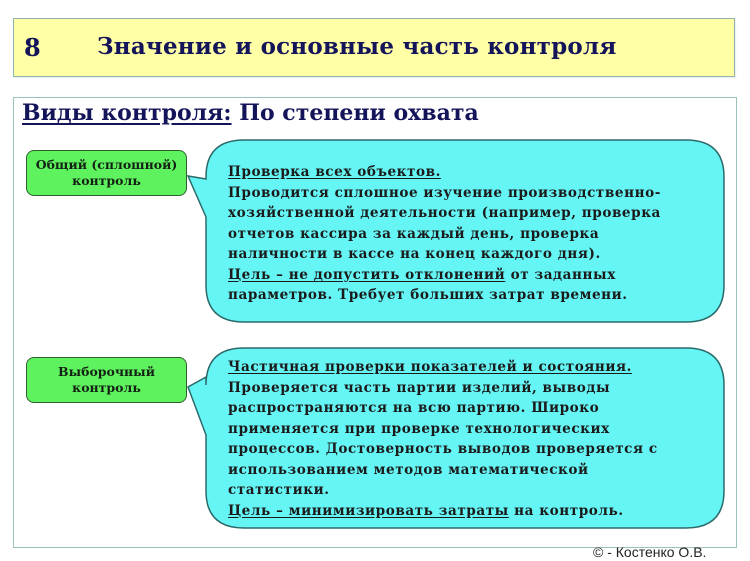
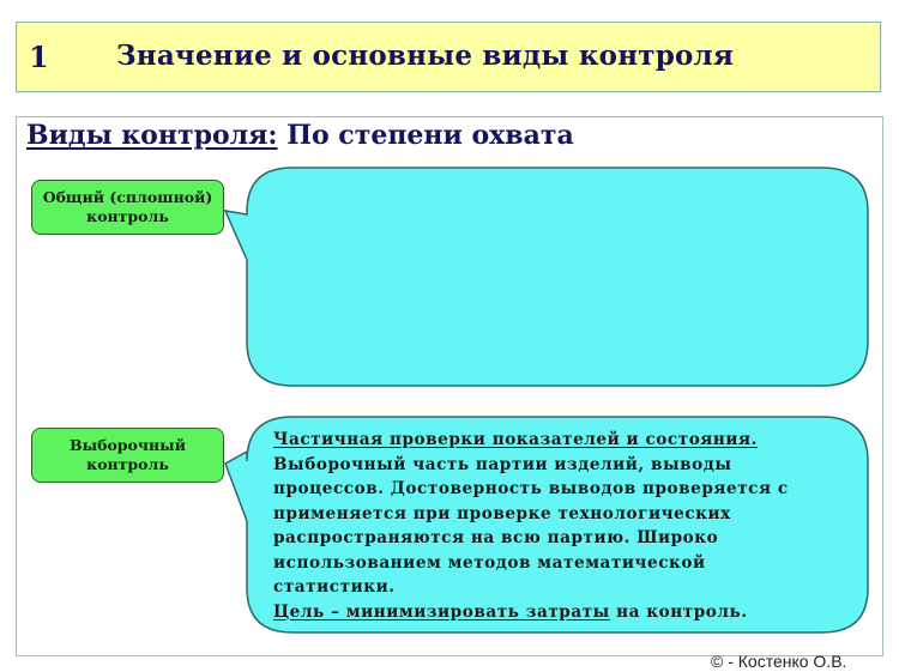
- 8
+ 1
- Значение и основные часть контроля
+ Значение и основные виды контроля
  Виды контроля: По степени охвата
  Общий (сплошной)
  контроль
- Проверка всех объектов.
- Проводится сплошное изучение производственно-
- хозяйственной деятельности (например, проверка
- отчетов кассира за каждый день, проверка
- наличности в кассе на конец каждого дня).
- Цель – не допустить отклонений от заданных
- параметров. Требует больших затрат времени.
  Выборочный
  контроль
  Частичная проверки показателей и состояния.
- Проверяется часть партии изделий, выводы
+ Выборочный часть партии изделий, выводы
- распространяются на всю партию. Широко
+ процессов. Достоверность выводов проверяется с
  применяется при проверке технологических
- процессов. Достоверность выводов проверяется с
+ распространяются на всю партию. Широко
  использованием методов математической
  статистики.
  Цель – минимизировать затраты на контроль.
  © - Костенко О.В.
